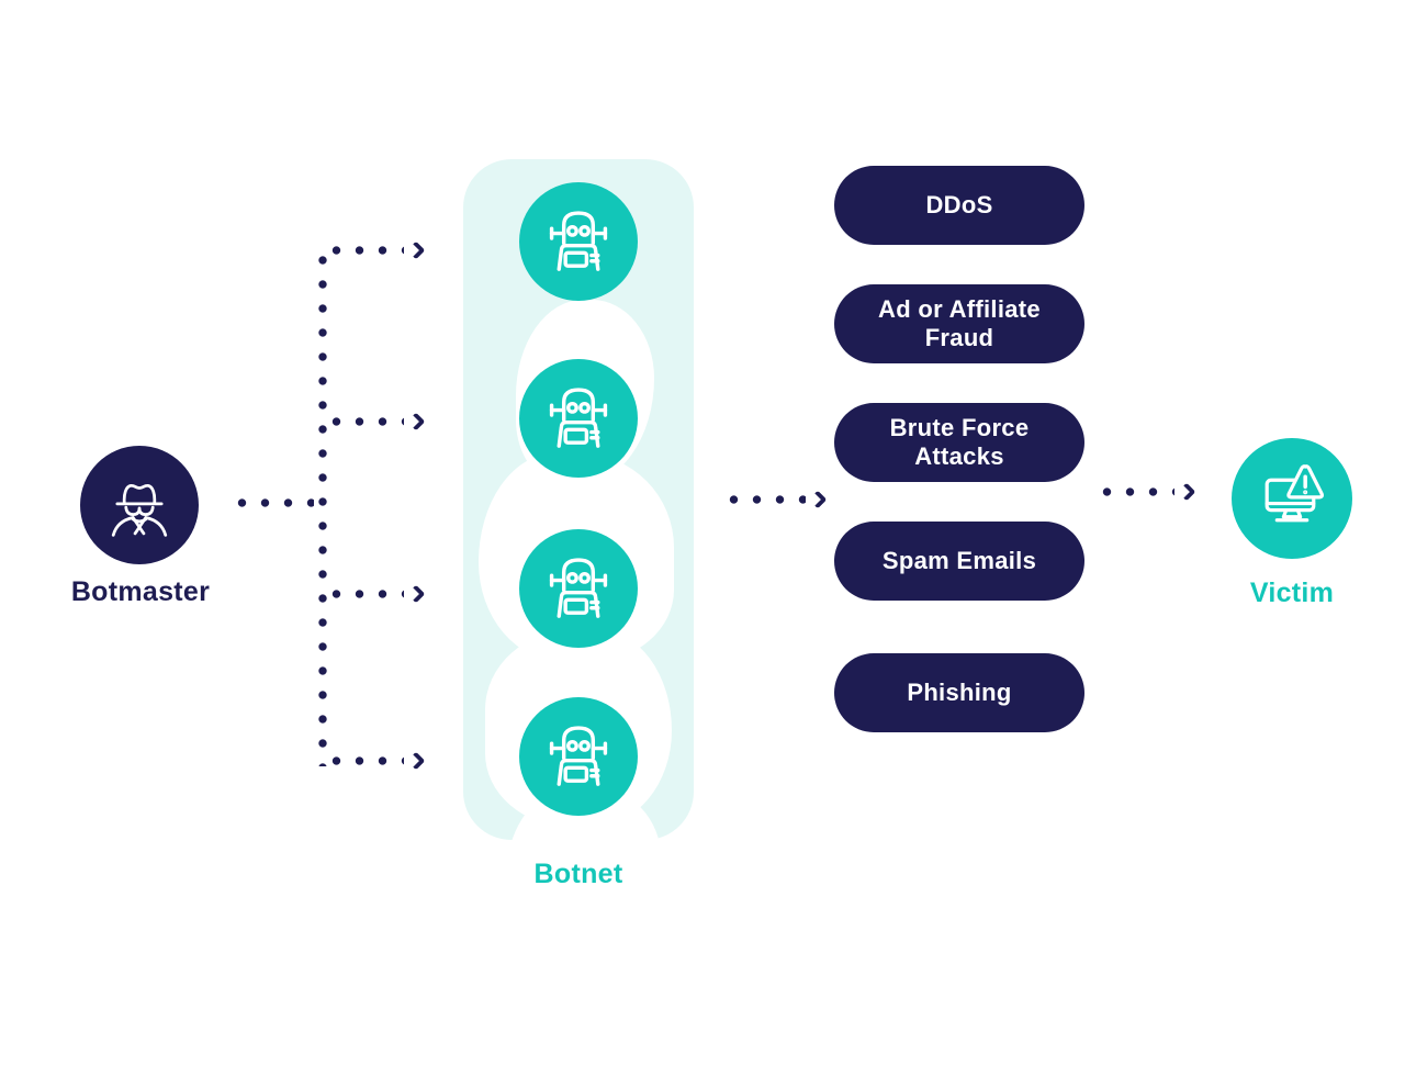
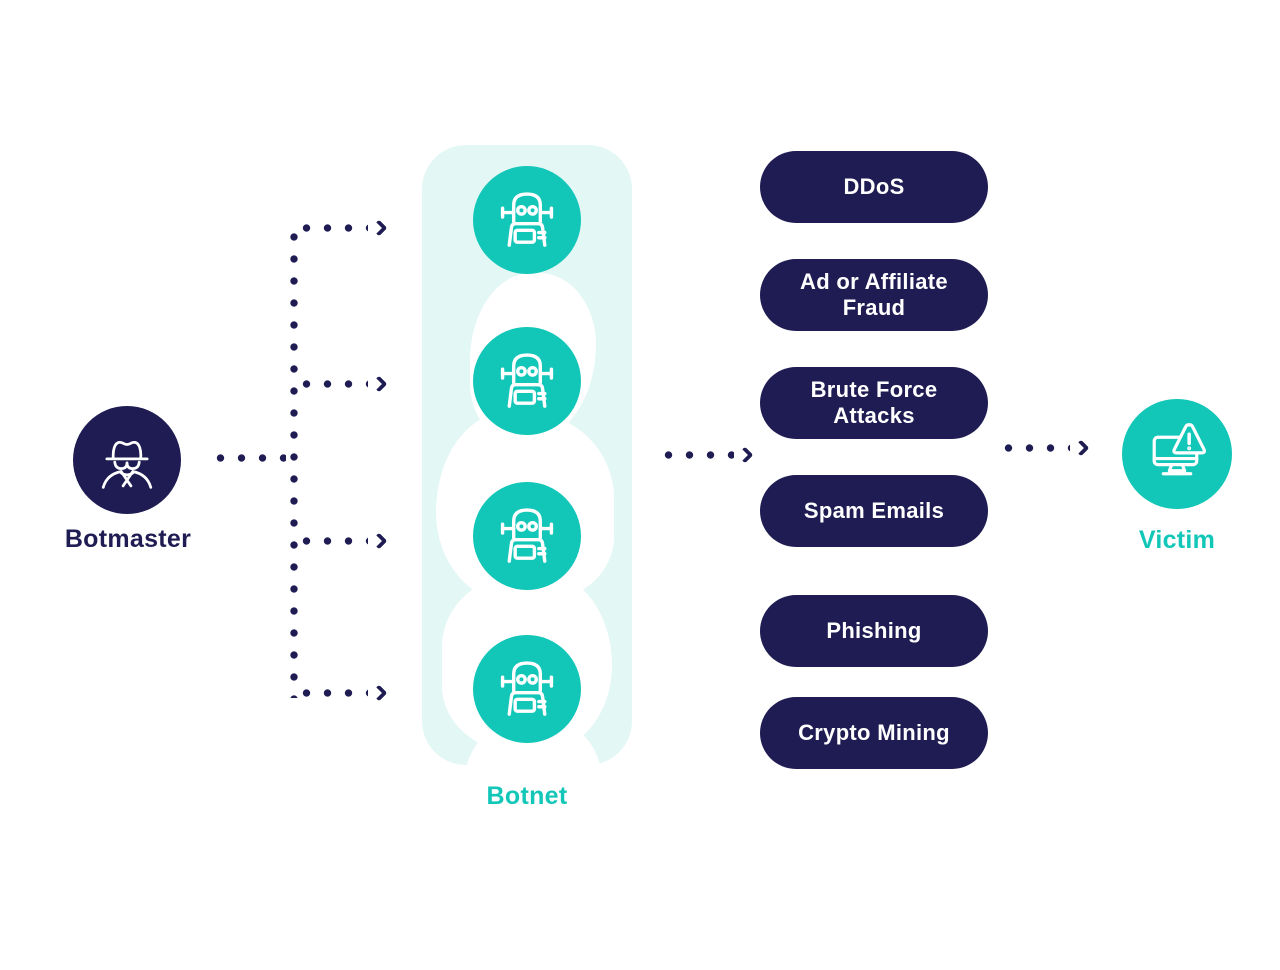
  Botmaster
  Botnet
  DDoS
  Ad or Affiliate Fraud
  Brute Force Attacks
  Spam Emails
  Phishing
+ Crypto Mining
  Victim
